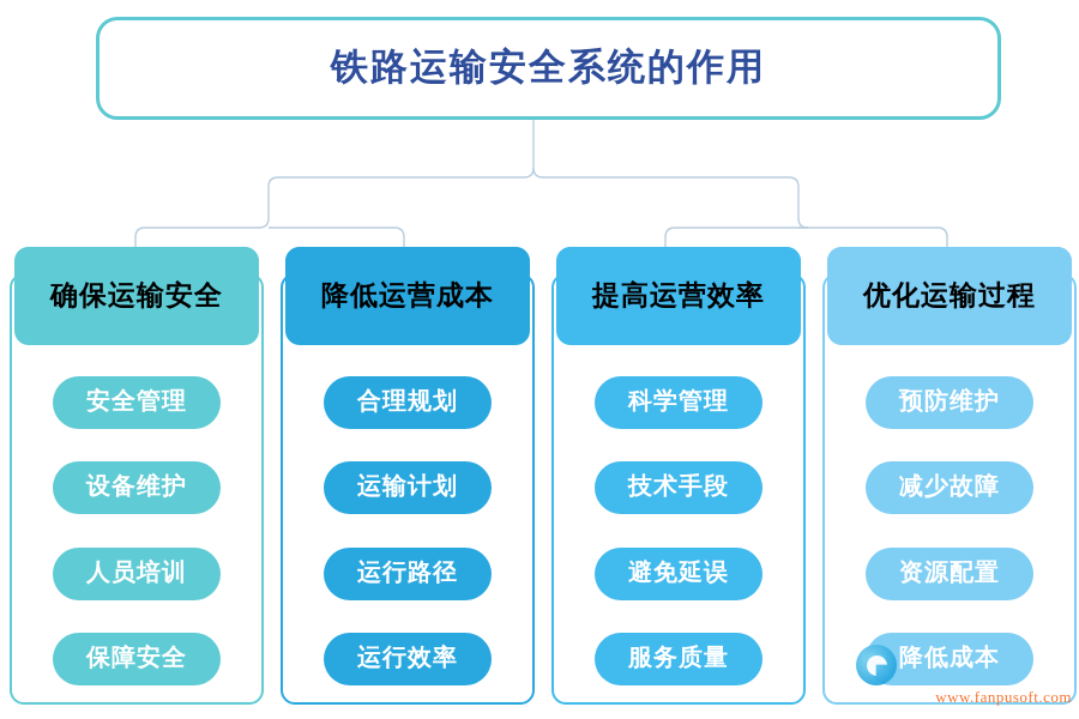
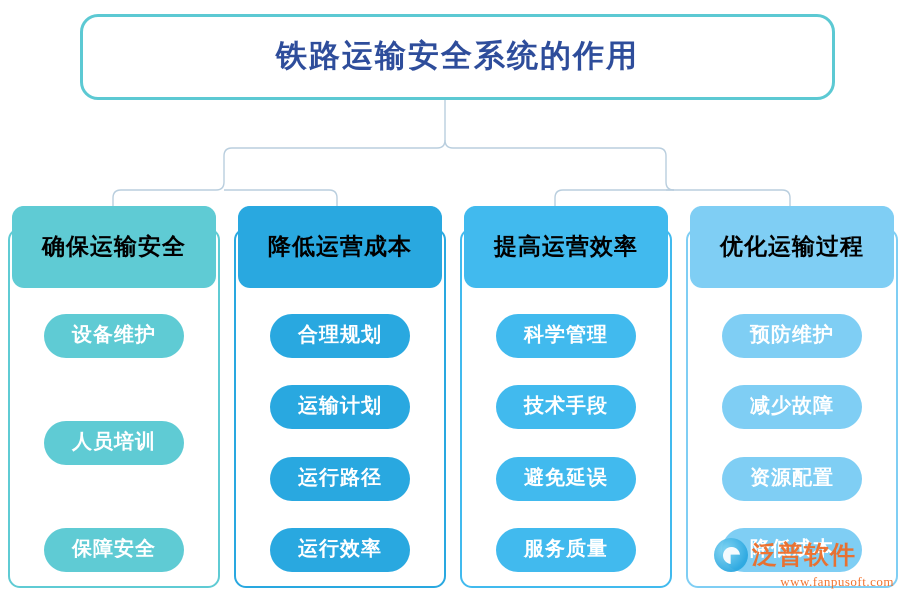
  铁路运输安全系统的作用
  确保运输安全
- 安全管理
  设备维护
  人员培训
  保障安全
  降低运营成本
  合理规划
  运输计划
  运行路径
  运行效率
  提高运营效率
  科学管理
  技术手段
  避免延误
  服务质量
  优化运输过程
  预防维护
  减少故障
  资源配置
  降低成本
+ 泛普软件
  www.fanpusoft.com
